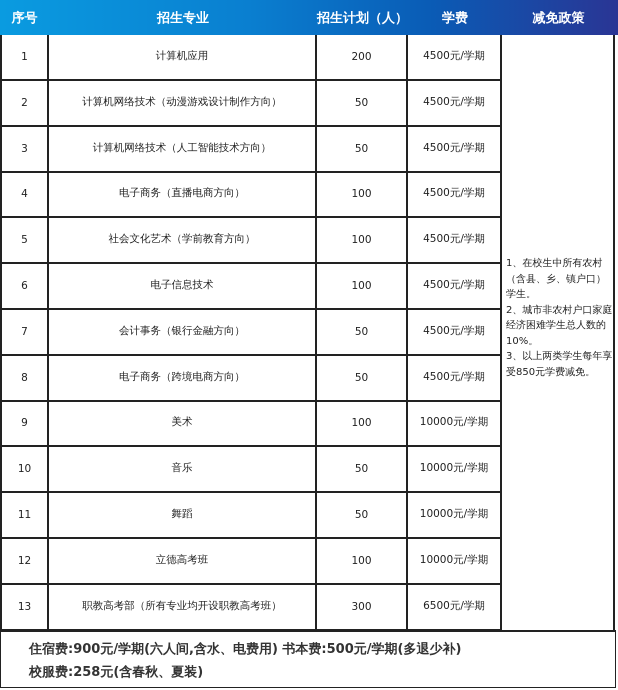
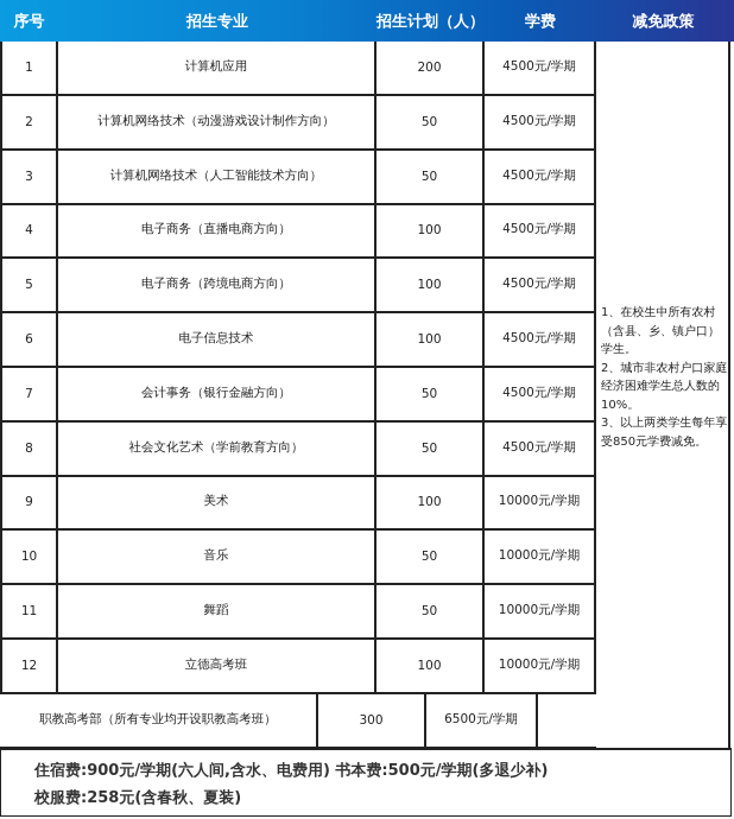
  序号
  招生专业
  招生计划（人）
  学费
  减免政策
  1
  计算机应用
  200
  4500元/学期
  2
  计算机网络技术（动漫游戏设计制作方向）
  50
  4500元/学期
  3
  计算机网络技术（人工智能技术方向）
  50
  4500元/学期
  4
  电子商务（直播电商方向）
  100
  4500元/学期
  5
- 社会文化艺术（学前教育方向）
+ 电子商务（跨境电商方向）
  100
  4500元/学期
  6
  电子信息技术
  100
  4500元/学期
  7
  会计事务（银行金融方向）
  50
  4500元/学期
  8
- 电子商务（跨境电商方向）
+ 社会文化艺术（学前教育方向）
  50
  4500元/学期
  9
  美术
  100
  10000元/学期
  10
  音乐
  50
  10000元/学期
  11
  舞蹈
  50
  10000元/学期
  12
  立德高考班
  100
  10000元/学期
- 13
  职教高考部（所有专业均开设职教高考班）
  300
  6500元/学期
  1、在校生中所有农村（含县、乡、镇户口）学生。
  2、城市非农村户口家庭经济困难学生总人数的10%。
  3、以上两类学生每年享受850元学费减免。
  住宿费:900元/学期(六人间,含水、电费用) 书本费:500元/学期(多退少补)
  校服费:258元(含春秋、夏装)
